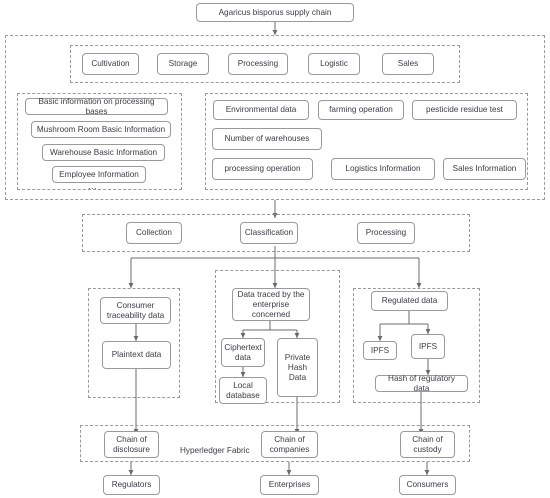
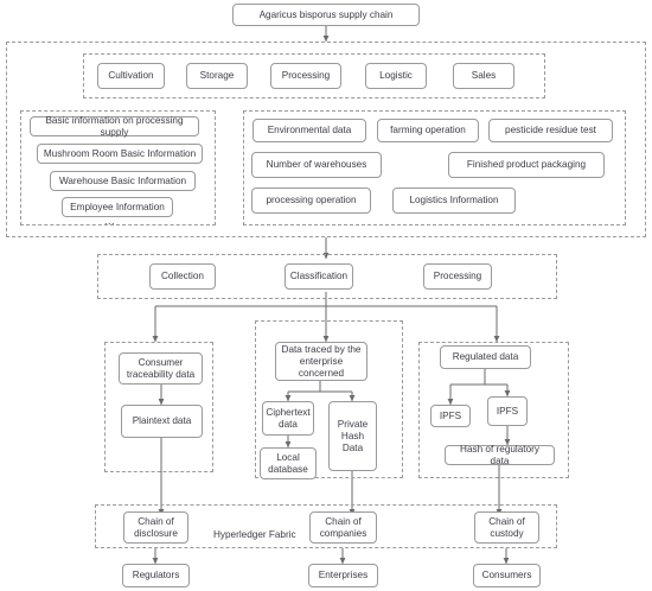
  Agaricus bisporus supply chain
  Cultivation
  Storage
  Processing
  Logistic
  Sales
- Basic information on processing bases
+ Basic information on processing supply
  Mushroom Room Basic Information
  Warehouse Basic Information
  Employee Information
  ...
  Environmental data
  farming operation
  pesticide residue test
  Number of warehouses
+ Finished product packaging
  processing operation
  Logistics Information
- Sales Information
  Collection
  Classification
  Processing
  Consumer
  traceability data
  Plaintext data
  Data traced by the
  enterprise concerned
  Ciphertext
  data
  Private
  Hash
  Data
  Local
  database
  Regulated data
  IPFS
  IPFS
  Hash of regulatory data
  Hyperledger Fabric
  Chain of
  disclosure
  Chain of
  companies
  Chain of
  custody
  Regulators
  Enterprises
  Consumers
